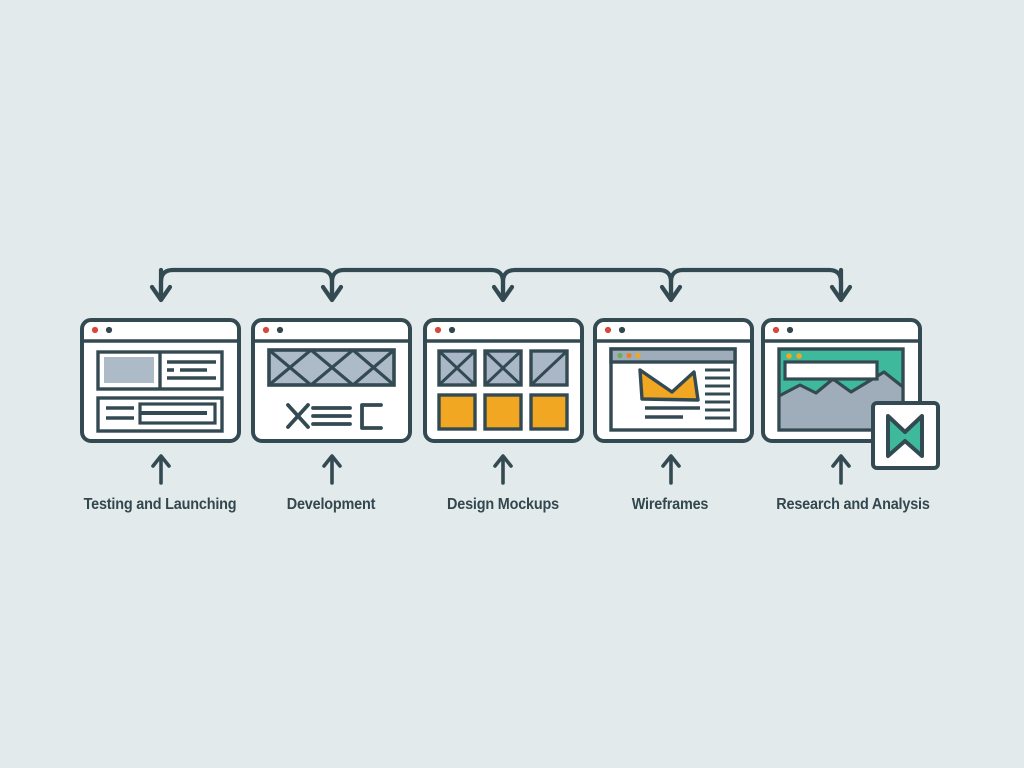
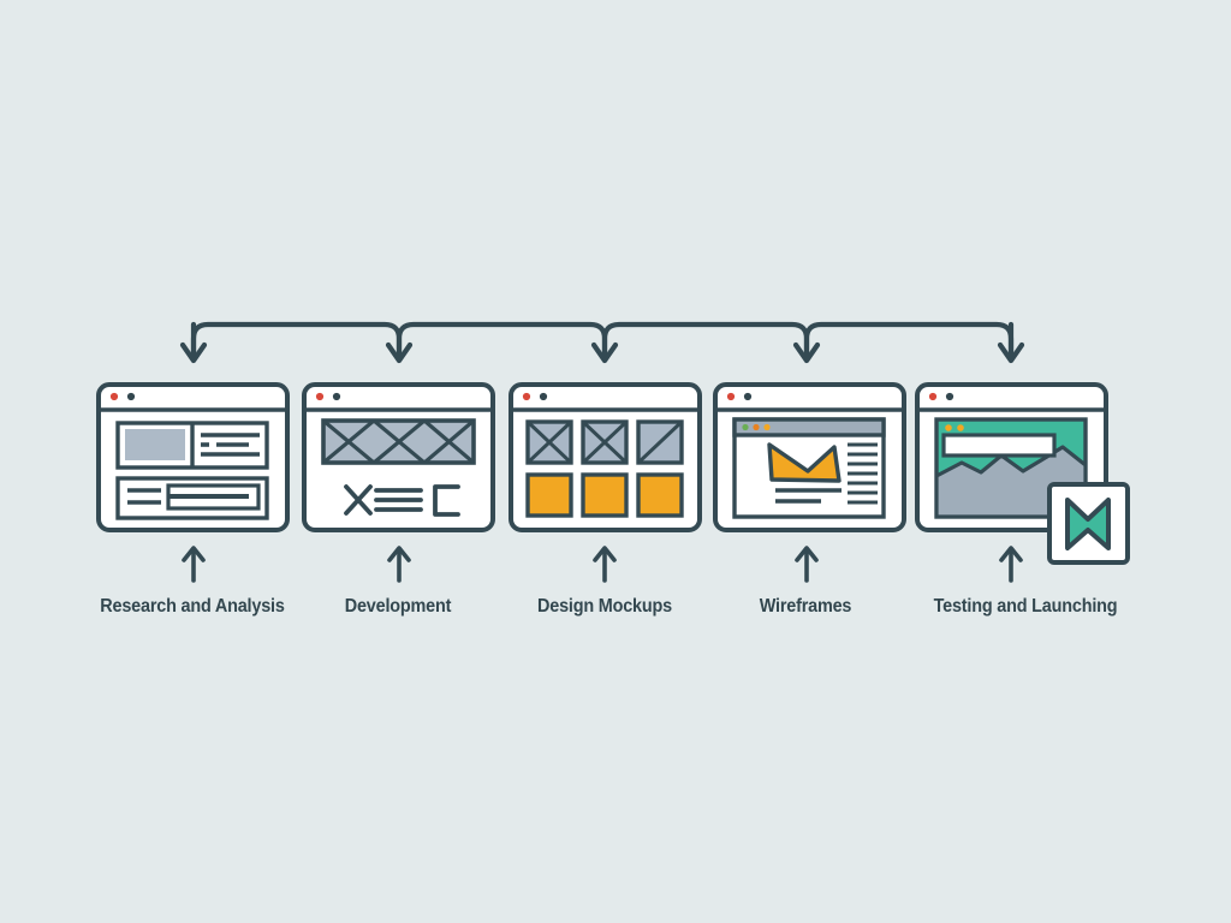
- Testing and Launching
+ Research and Analysis
  Development
  Design Mockups
  Wireframes
- Research and Analysis
+ Testing and Launching
